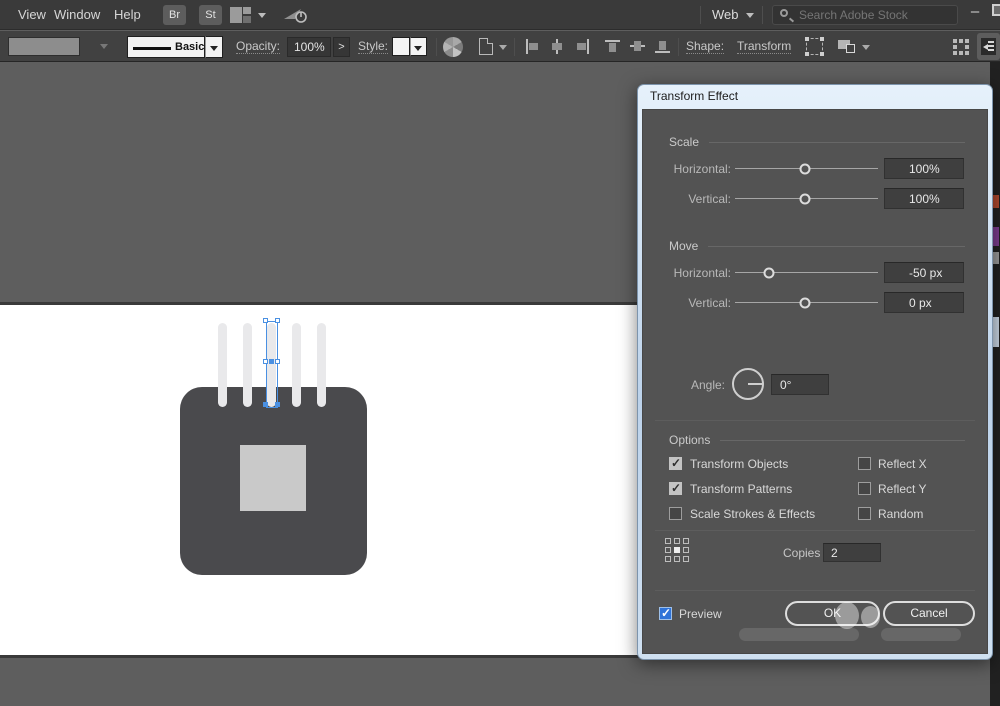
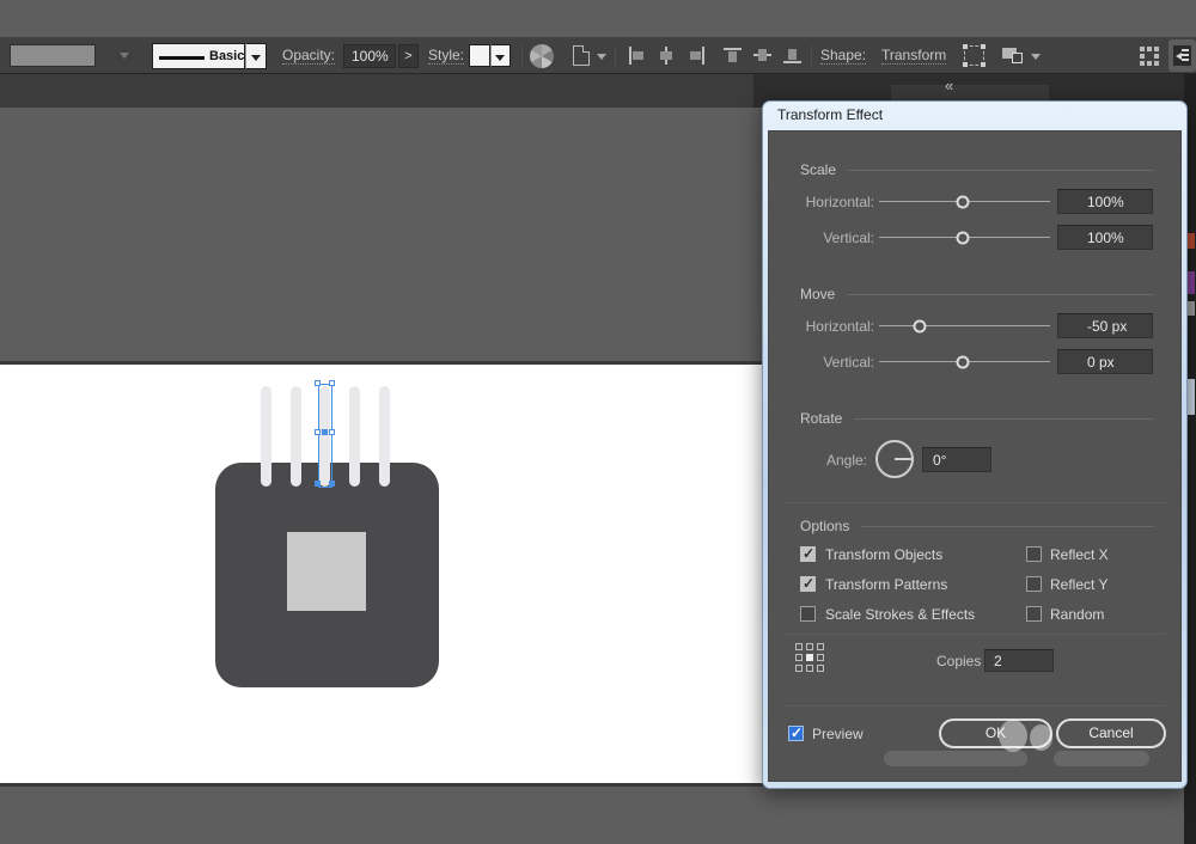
- View
- Window
- Help
- Br
- St
- Web
- Search Adobe Stock
- –
  Basic
  Opacity:
  100%
  >
  Style:
  Shape:
  Transform
+ «
  Transform Effect
  Scale
  Horizontal:
  100%
  Vertical:
  100%
  Move
  Horizontal:
  -50 px
  Vertical:
  0 px
+ Rotate
  Angle:
  0°
  Options
  Transform Objects
  Transform Patterns
  Scale Strokes & Effects
  Reflect X
  Reflect Y
  Random
  Copies
  2
  Preview
  OK
  Cancel
